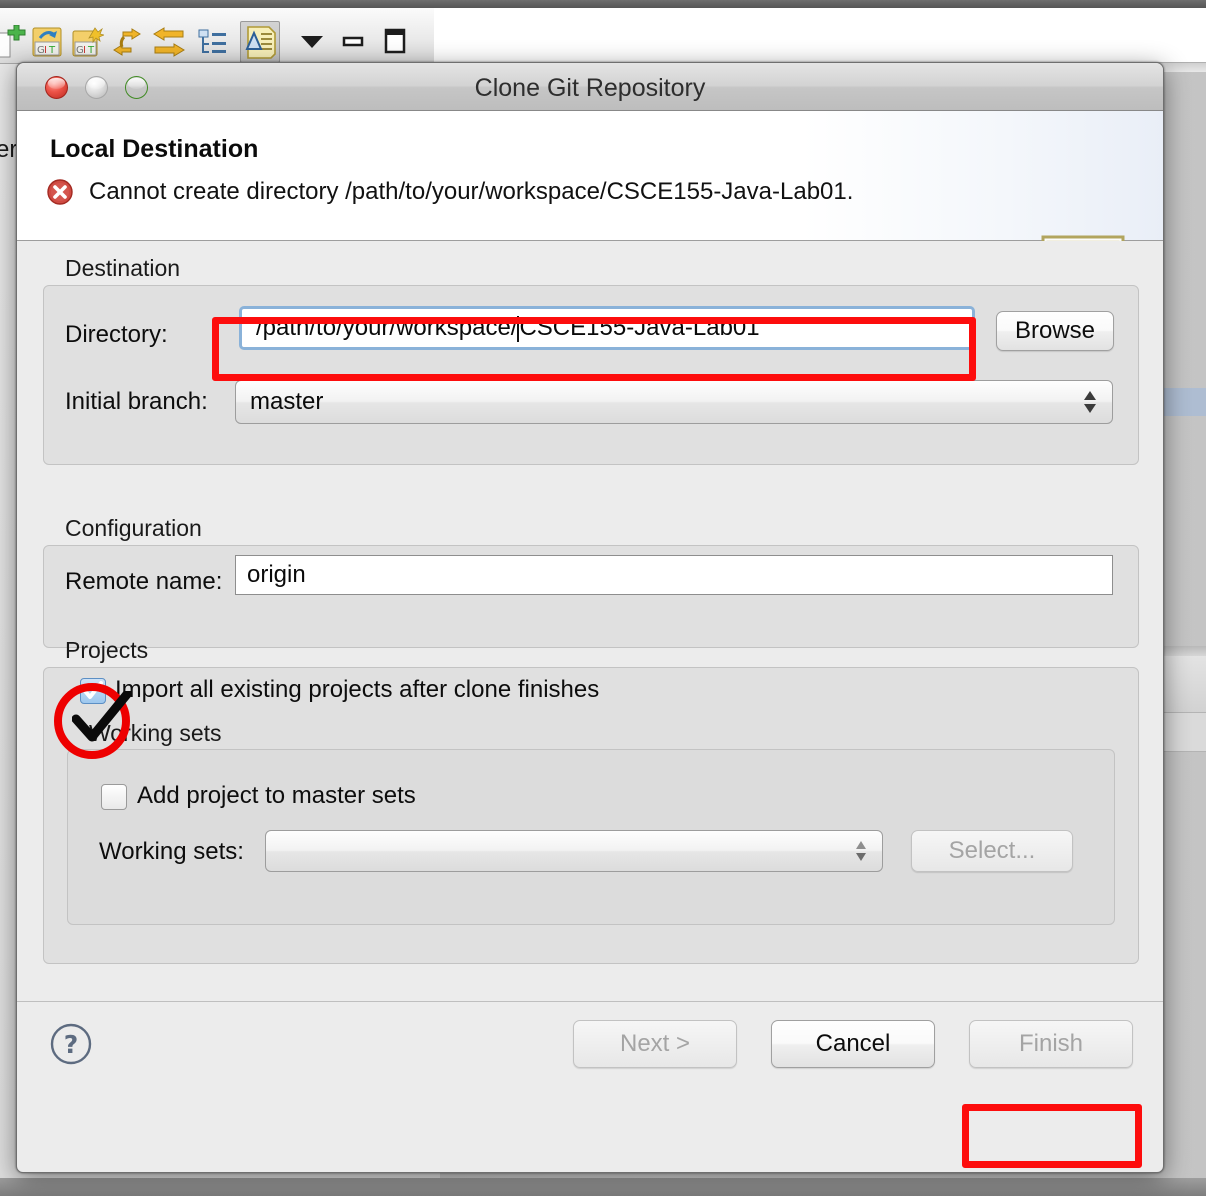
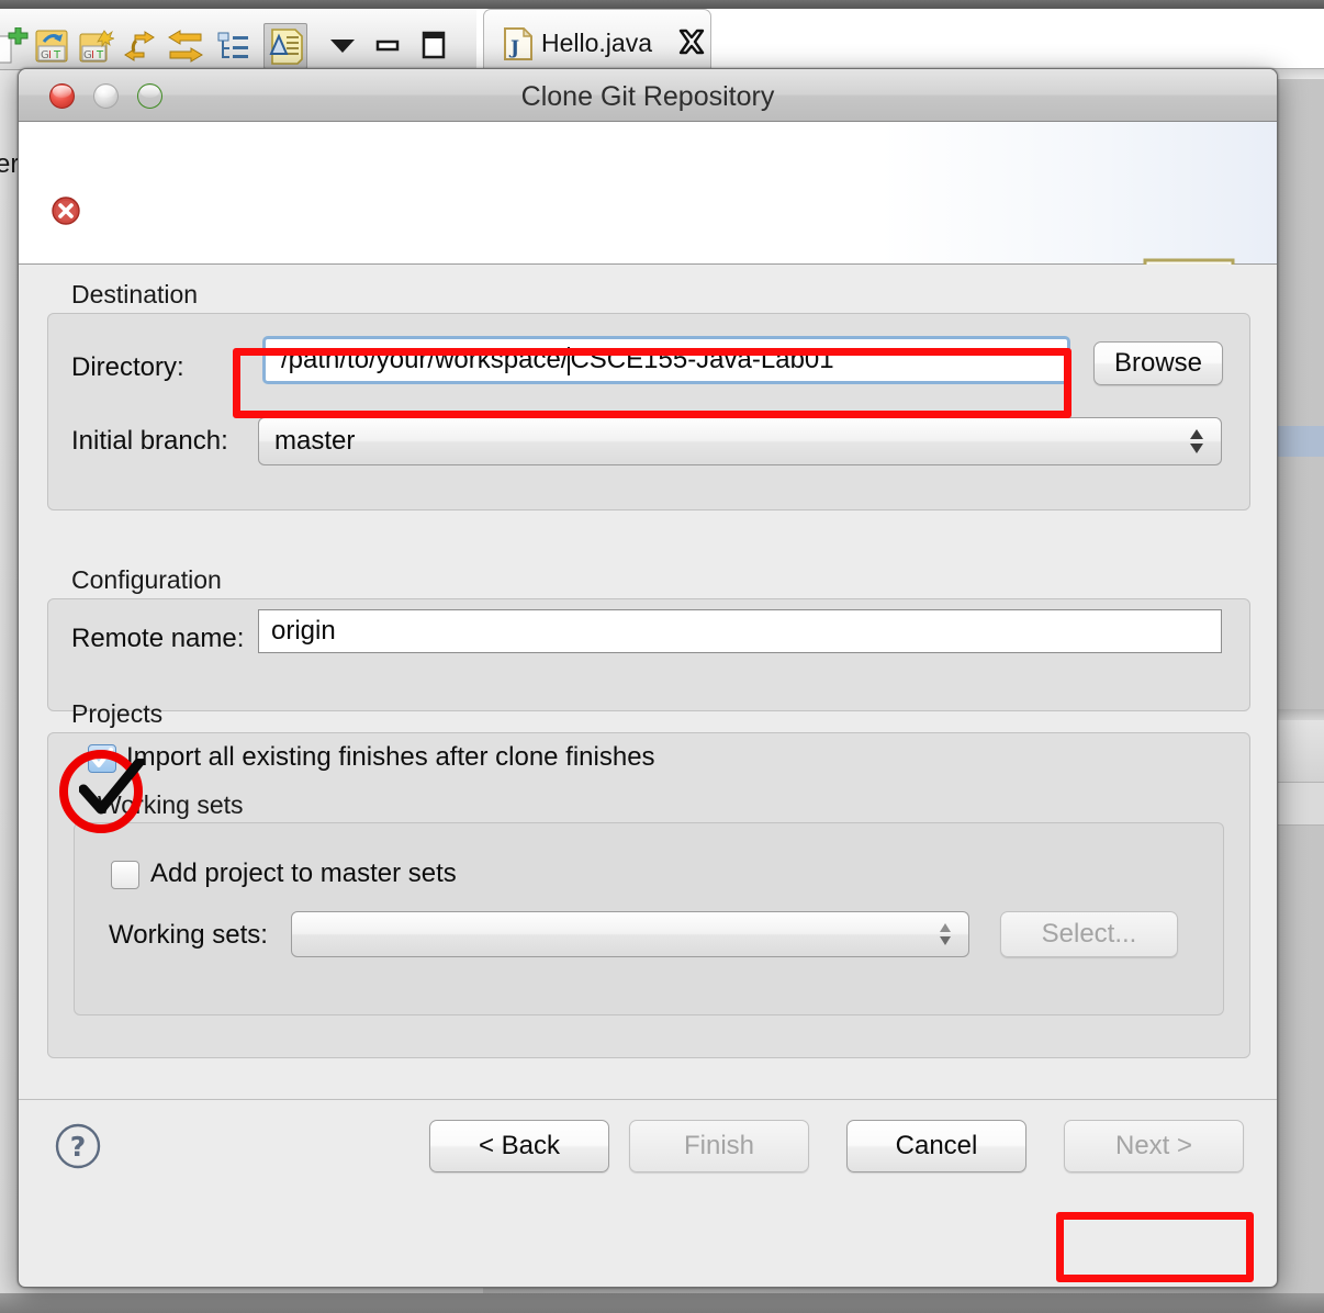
  G
  I
  T
  G
  I
  T
+ J
+ Hello.java
  Clone Git Repository
- Local Destination
- Cannot create directory /path/to/your/workspace/CSCE155-Java-Lab01.
  Destination
  Directory:
  /path/to/your/workspace/
  CSCE155-Java-Lab01
  Browse
  Initial branch:
  master
  Configuration
  Remote name:
  origin
  Projects
- Import all existing projects after clone finishes
+ Import all existing finishes after clone finishes
  orking sets
  Add project to master sets
  Working sets:
  Select...
  ?
+ < Back
- Next >
+ Finish
  Cancel
- Finish
+ Next >
